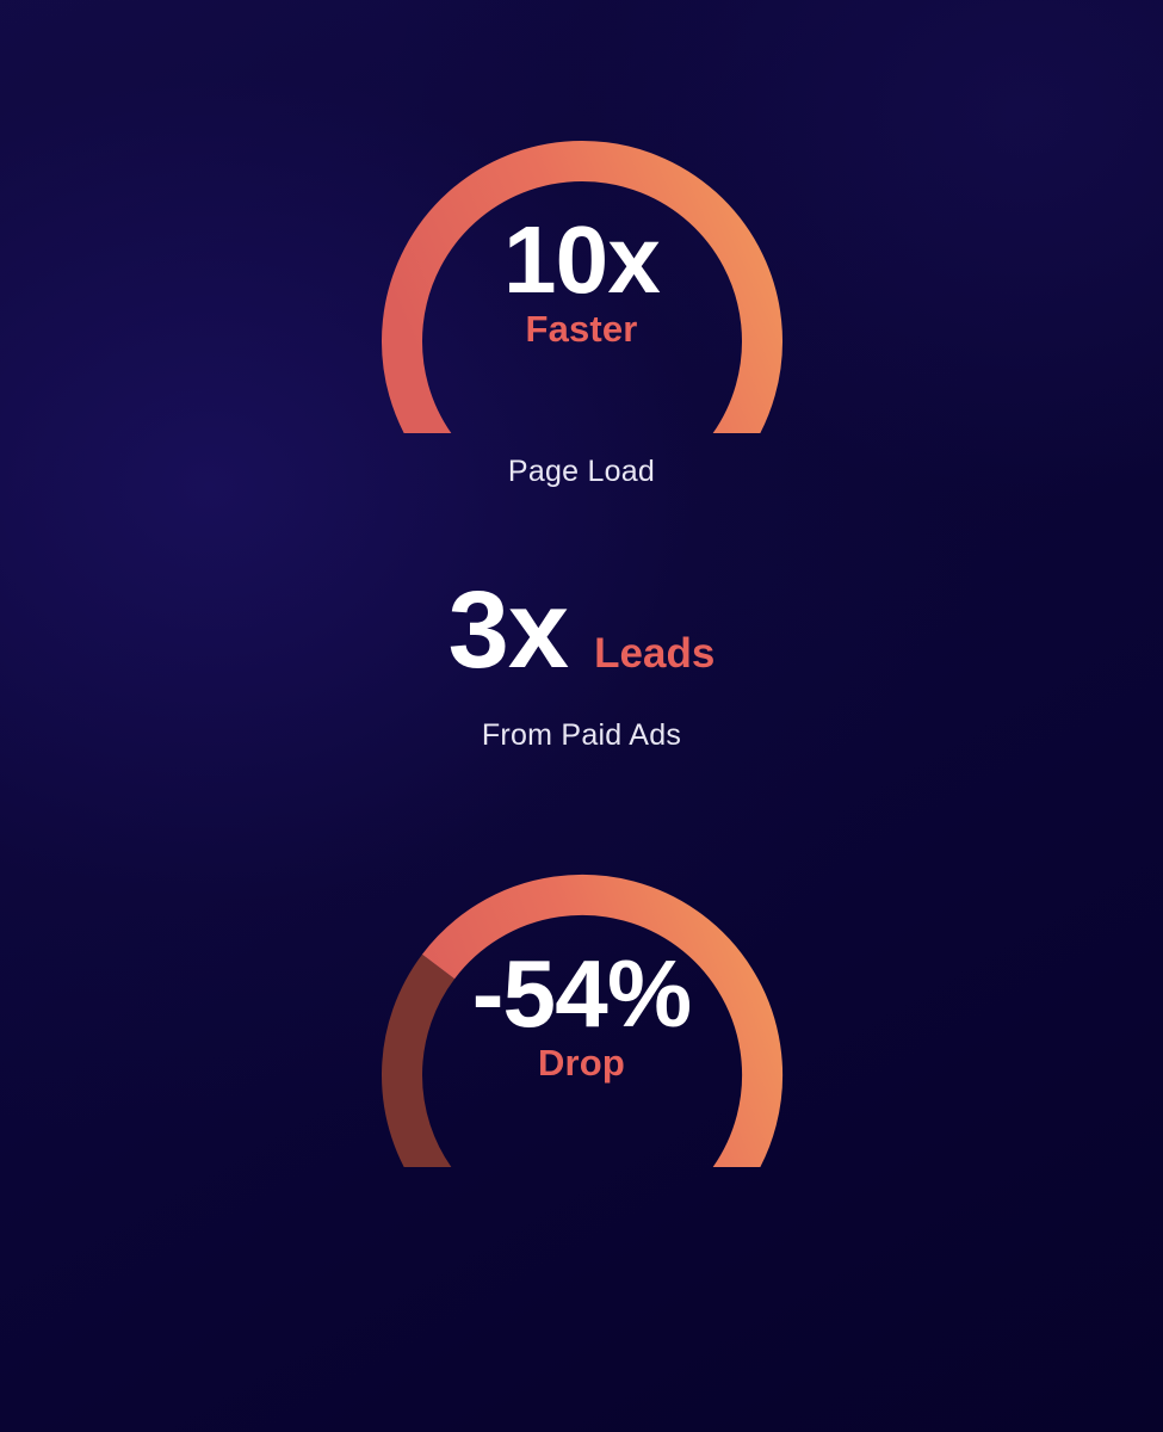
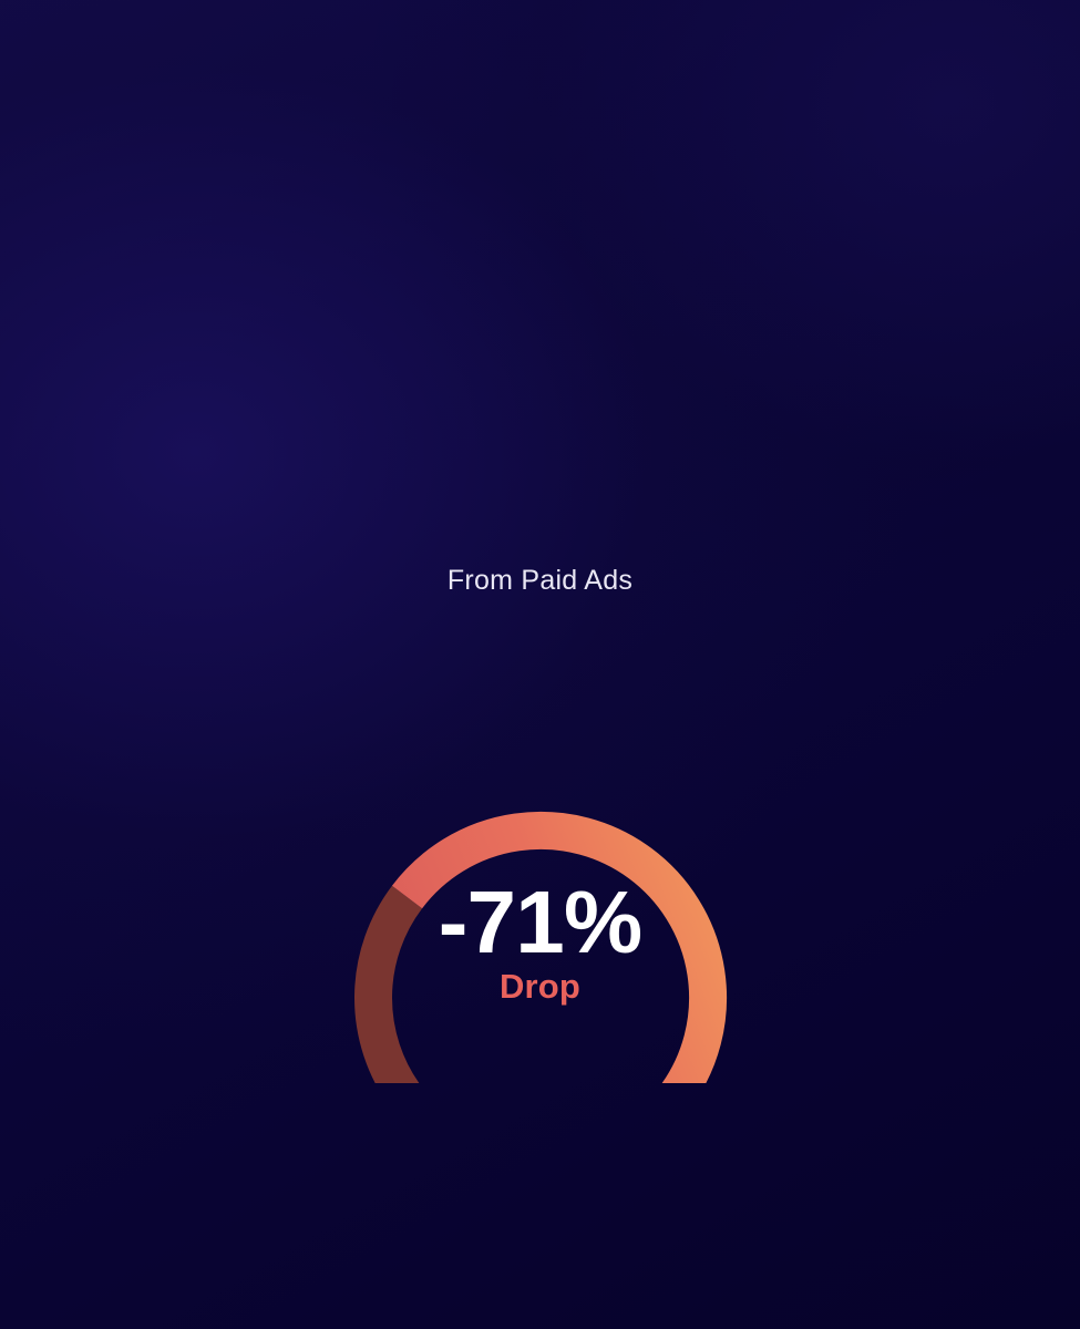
- 10x
- Faster
- Page Load
- 3x
- Leads
  From Paid Ads
- -54%
+ -71%
  Drop
